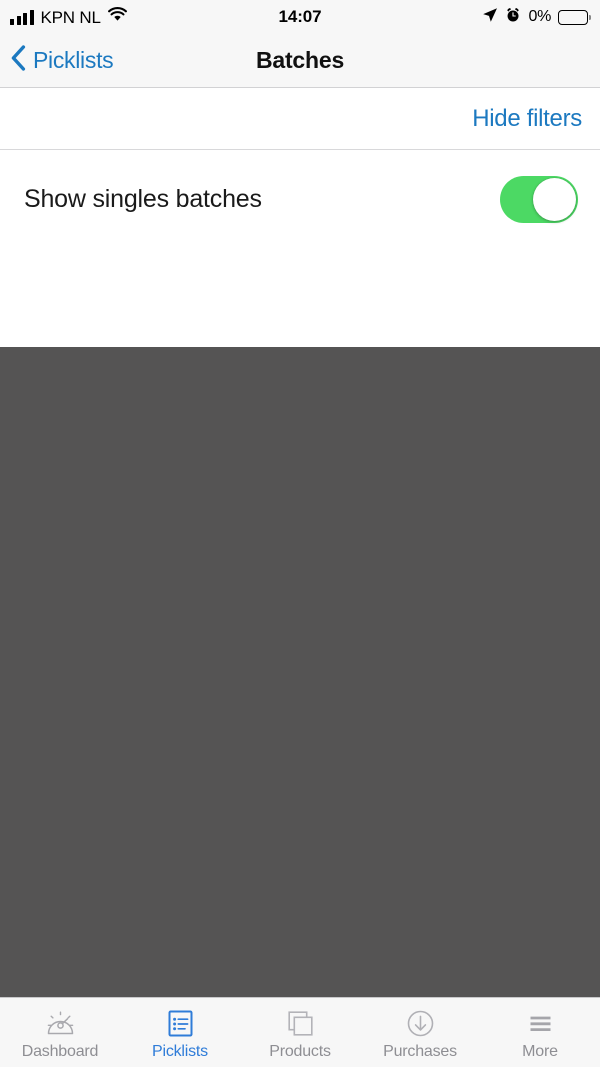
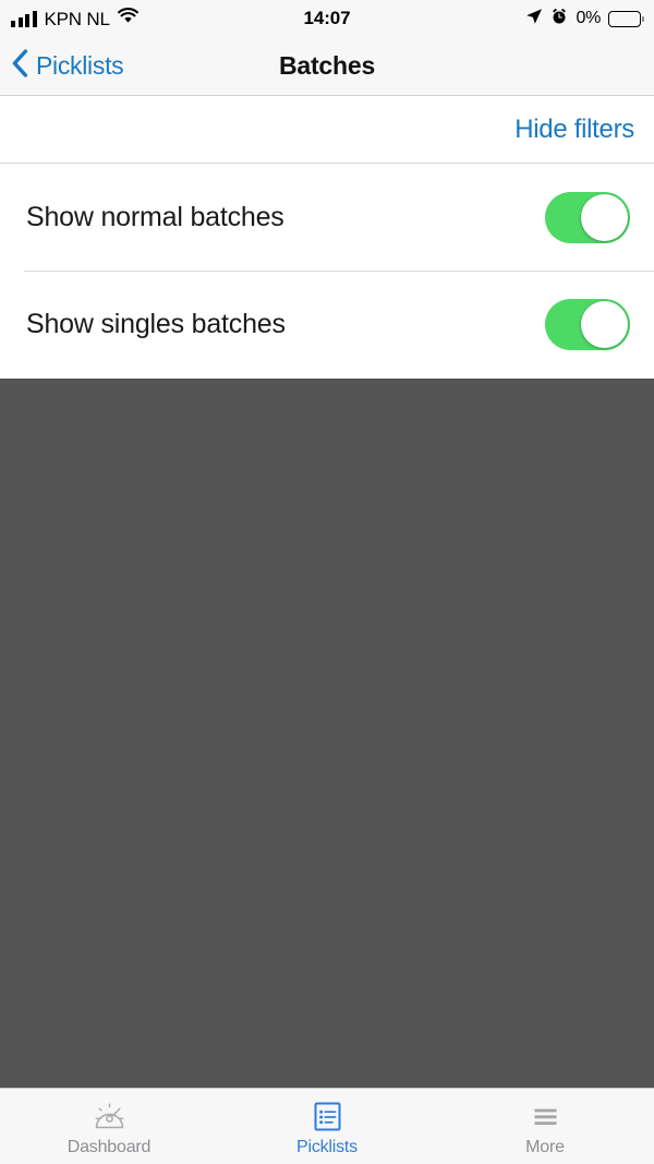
  KPN NL
  14:07
  0%
  Picklists
  Batches
  Hide filters
+ Show normal batches
  Show singles batches
  Dashboard
  Picklists
- Products
- Purchases
  More
